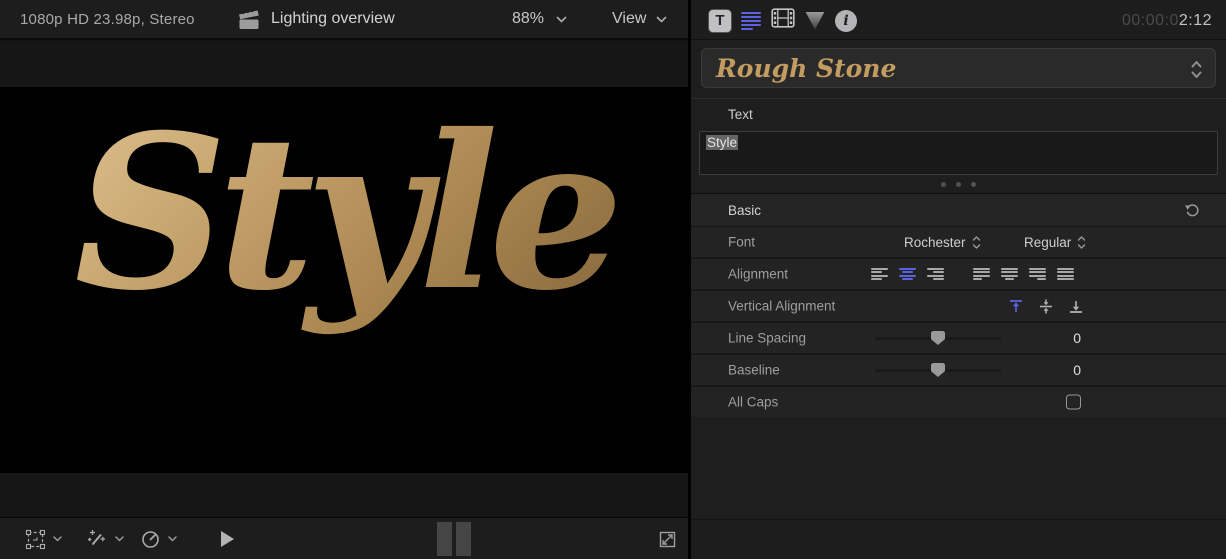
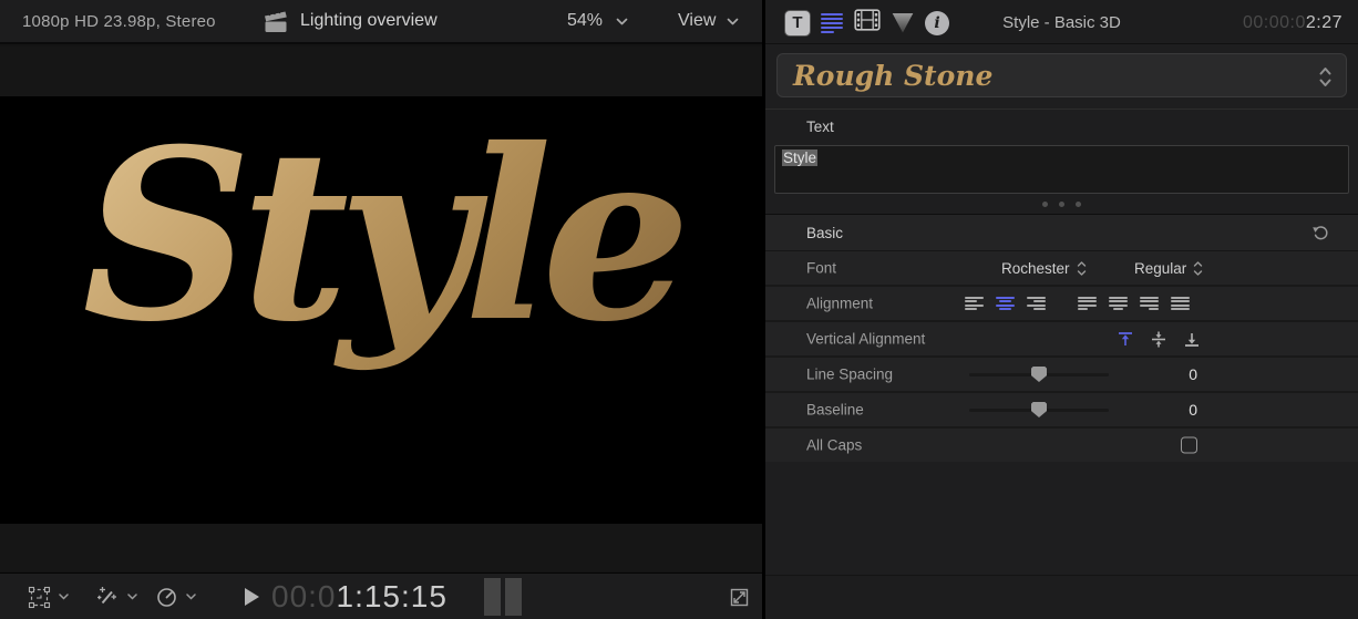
  1080p HD 23.98p, Stereo
  Lighting overview
- 88%
+ 54%
  View
  Style
+ 00:01:15:15
  T
  i
+ Style - Basic 3D
- 00:00:02:12
+ 00:00:02:27
  Rough Stone
  Text
  Style
  Basic
  Font
  Rochester
  Regular
  Alignment
  Vertical Alignment
  Line Spacing
  0
  Baseline
  0
  All Caps
